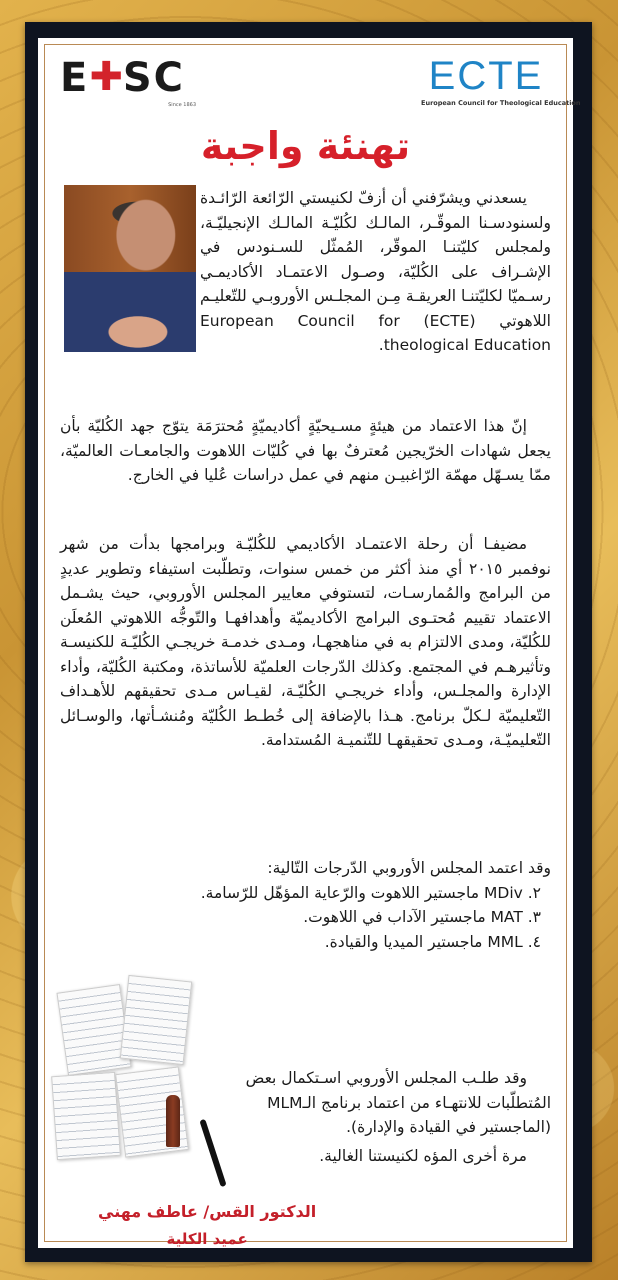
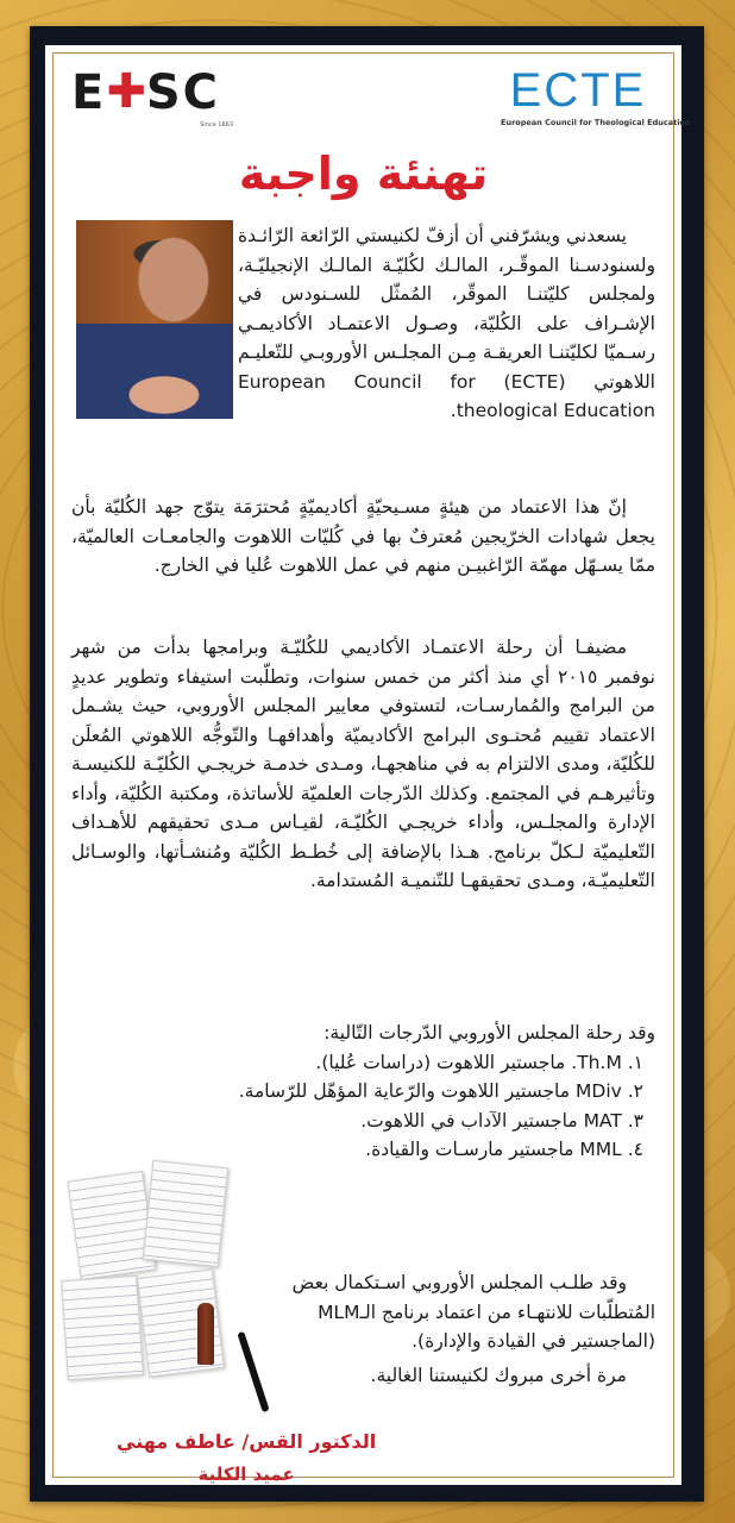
  E
  ✚
  SC
  ECTE
  European Council for Theological Education
  تهنئة واجبة
  يسعدني ويشرّفني أن أزفّ لكنيستي الرّائعة الرّائـدة ولسنودسـنا الموقّـر، المالـك لكُليّـة المالـك الإنجيليّـة، ولمجلس كليّتنـا الموقّر، المُمثّل للسـنودس في الإشـراف على الكُليّة، وصـول الاعتمـاد الأكاديمـي رسـميّا لكليّتنـا العريقـة مِـن المجلـس الأوروبـي للتّعليـم اللاهوتي (ECTE) European Council for theological Education.
- إنّ هذا الاعتماد من هيئةٍ مسـيحيّةٍ أكاديميّةٍ مُحترَمَة يتوّج جهد الكُليّة بأن يجعل شهادات الخرّيجين مُعترفٌ بها في كُليّات اللاهوت والجامعـات العالميّة، ممّا يسـهّل مهمّة الرّاغبيـن منهم في عمل دراسات عُليا في الخارج.
+ إنّ هذا الاعتماد من هيئةٍ مسـيحيّةٍ أكاديميّةٍ مُحترَمَة يتوّج جهد الكُليّة بأن يجعل شهادات الخرّيجين مُعترفٌ بها في كُليّات اللاهوت والجامعـات العالميّة، ممّا يسـهّل مهمّة الرّاغبيـن منهم في عمل اللاهوت عُليا في الخارج.
  مضيفـا أن رحلة الاعتمـاد الأكاديمي للكُليّـة وبرامجها بدأت من شهر نوفمبر ٢٠١٥ أي منذ أكثر من خمس سنوات، وتطلّبت استيفاء وتطوير عديدٍ من البرامج والمُمارسـات، لتستوفي معايير المجلس الأوروبي، حيث يشـمل الاعتماد تقييم مُحتـوى البرامج الأكاديميّة وأهدافهـا والتّوجُّه اللاهوتي المُعلَن للكُليّة، ومدى الالتزام به في مناهجهـا، ومـدى خدمـة خريجـي الكُليّـة للكنيسـة وتأثيرهـم في المجتمع. وكذلك الدّرجات العلميّة للأساتذة، ومكتبة الكُليّة، وأداء الإدارة والمجلـس، وأداء خريجـي الكُليّـة، لقيـاس مـدى تحقيقهم للأهـداف التّعليميّة لـكلّ برنامج. هـذا بالإضافة إلى خُطـط الكُليّة ومُنشـأتها، والوسـائل التّعليميّـة، ومـدى تحقيقهـا للتّنميـة المُستدامة.
- وقد اعتمد المجلس الأوروبي الدّرجات التّالية:
+ وقد رحلة المجلس الأوروبي الدّرجات التّالية:
+ ١. Th.M. ماجستير اللاهوت (دراسات عُليا).
  ٢. MDiv ماجستير اللاهوت والرّعاية المؤهّل للرّسامة.
  ٣. MAT ماجستير الآداب في اللاهوت.
- ٤. MML ماجستير الميديا والقيادة.
+ ٤. MML ماجستير مارسـات والقيادة.
  وقد طلـب المجلس الأوروبي اسـتكمال بعض المُتطلّبات للانتهـاء من اعتماد برنامج الـMLM (الماجستير في القيادة والإدارة).
- مرة أخرى المؤه لكنيستنا الغالية.
+ مرة أخرى مبروك لكنيستنا الغالية.
  الدكتور القس/ عاطف مهني
  عميد الكلية
